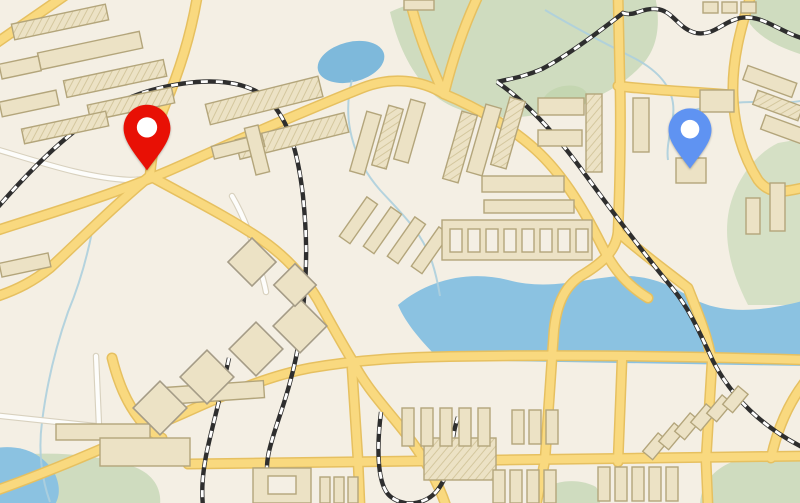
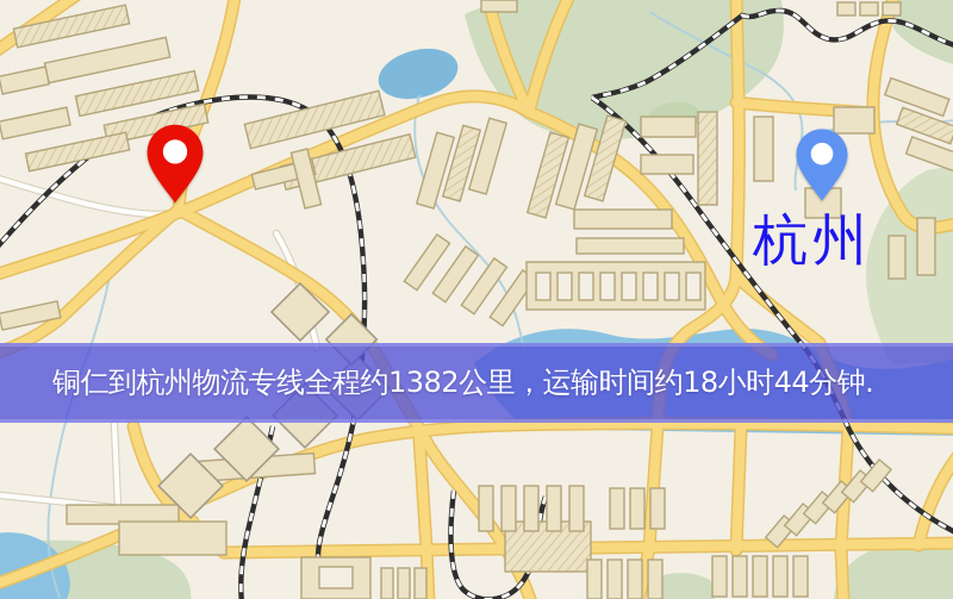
+ 杭州
+ 铜仁到杭州物流专线全程约1382公里，运输时间约18小时44分钟.
